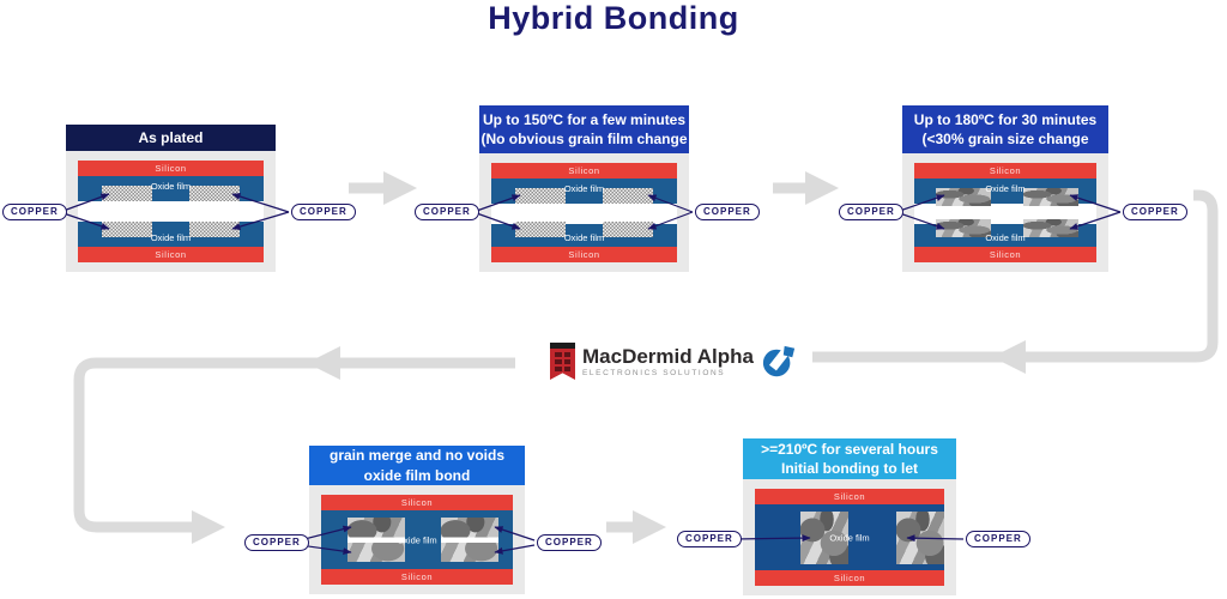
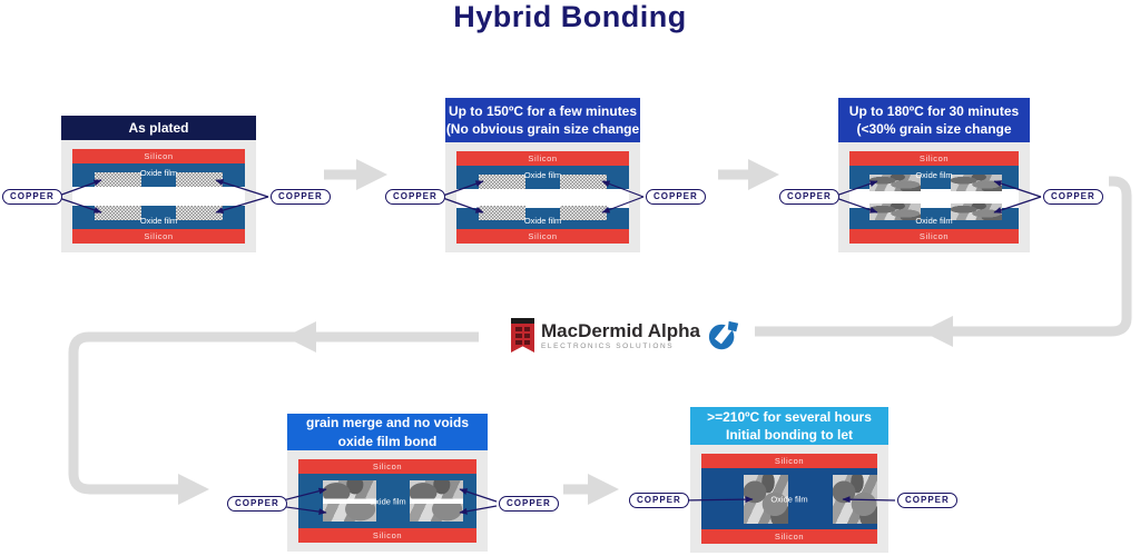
  Hybrid Bonding
  As plated
  Silicon
  Oxide film
  Oxide film
  Silicon
  Up to 150ºC for a few minutes
- (No obvious grain film change
+ (No obvious grain size change
  Silicon
  Oxide film
  Oxide film
  Silicon
  Up to 180ºC for 30 minutes
  (<30% grain size change
  Silicon
  Oxide film
  Oxide film
  Silicon
  grain merge and no voids
  oxide film bond
  Silicon
  Oxide film
  Silicon
  >=210ºC for several hours
  Initial bonding to let
  Silicon
  Oxide film
  Silicon
  COPPER
  COPPER
  COPPER
  COPPER
  COPPER
  COPPER
  COPPER
  COPPER
  COPPER
  COPPER
  MacDermid Alpha
